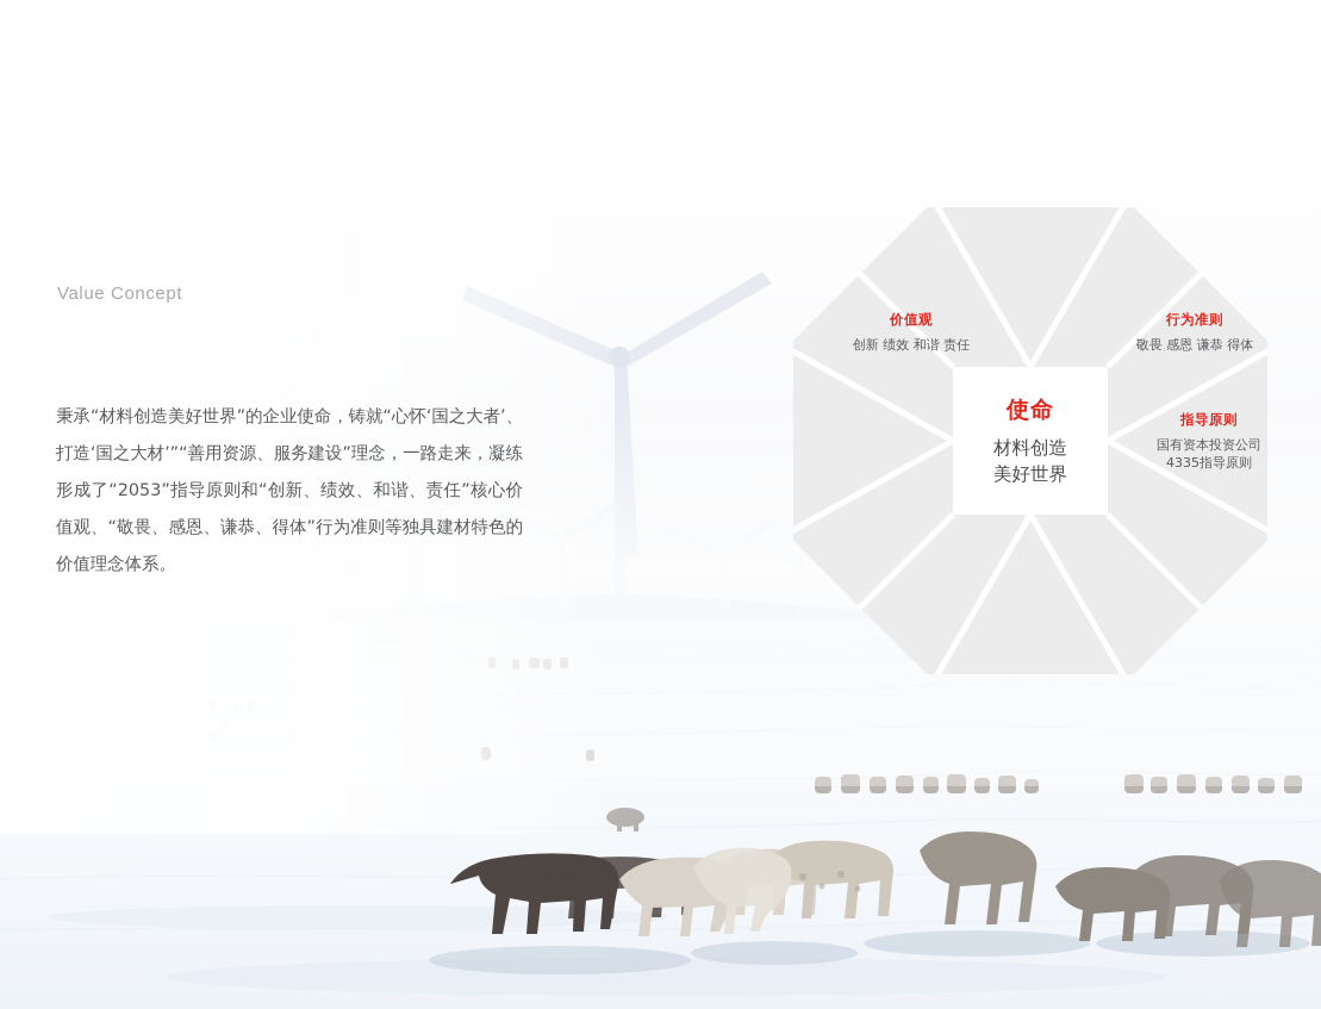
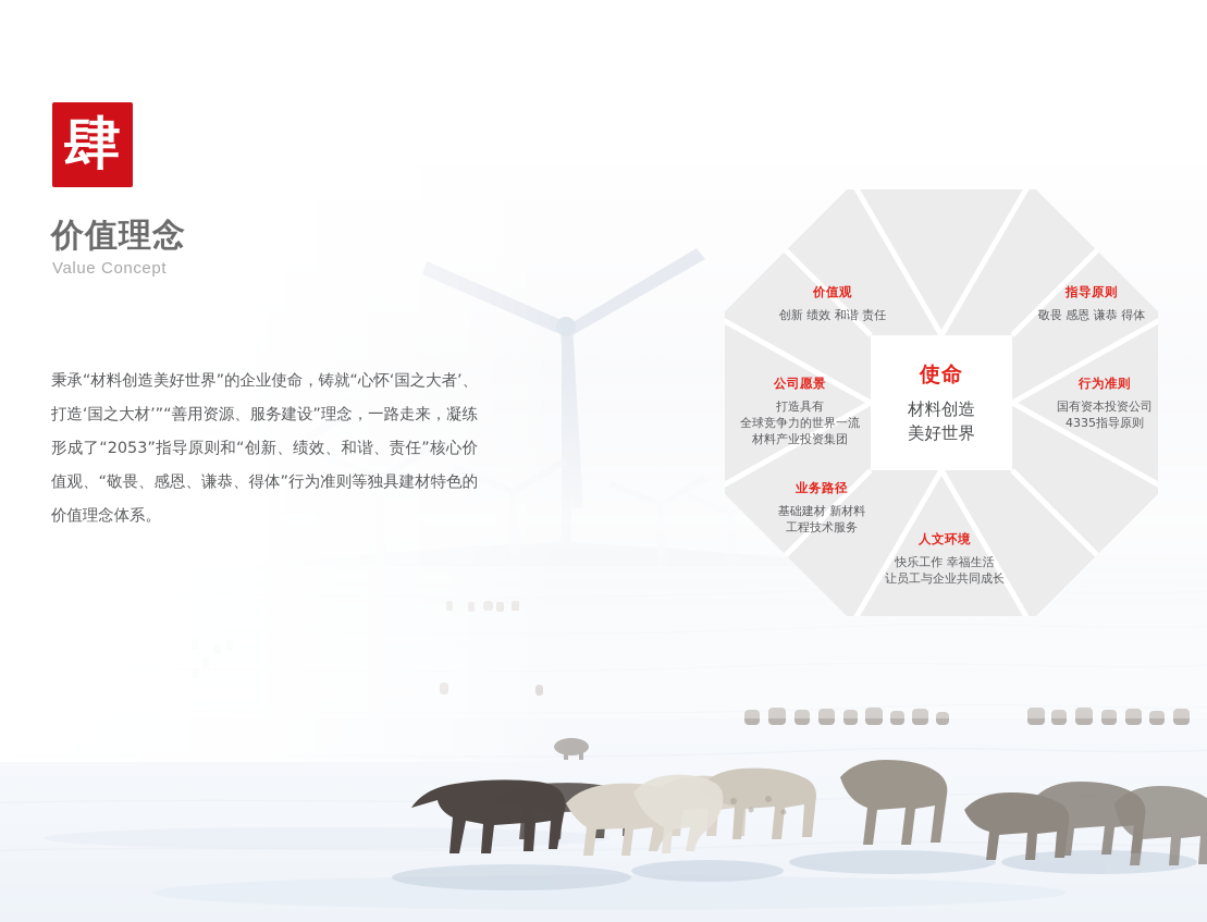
+ 肆
+ 价值理念
  Value Concept
  秉承“材料创造美好世界”的企业使命，铸就“心怀‘国之大者’、打造‘国之大材’”“善用资源、服务建设”理念，一路走来，凝练形成了“2053”指导原则和“创新、绩效、和谐、责任”核心价值观、“敬畏、感恩、谦恭、得体”行为准则等独具建材特色的价值理念体系。
  使命
  材料创造
  美好世界
- 行为准则
+ 指导原则
  敬畏 感恩 谦恭 得体
- 指导原则
+ 行为准则
  国有资本投资公司
  4335指导原则
+ 人文环境
+ 快乐工作 幸福生活
+ 让员工与企业共同成长
+ 业务路径
+ 基础建材 新材料
+ 工程技术服务
+ 公司愿景
+ 打造具有
+ 全球竞争力的世界一流
+ 材料产业投资集团
  价值观
  创新 绩效 和谐 责任
